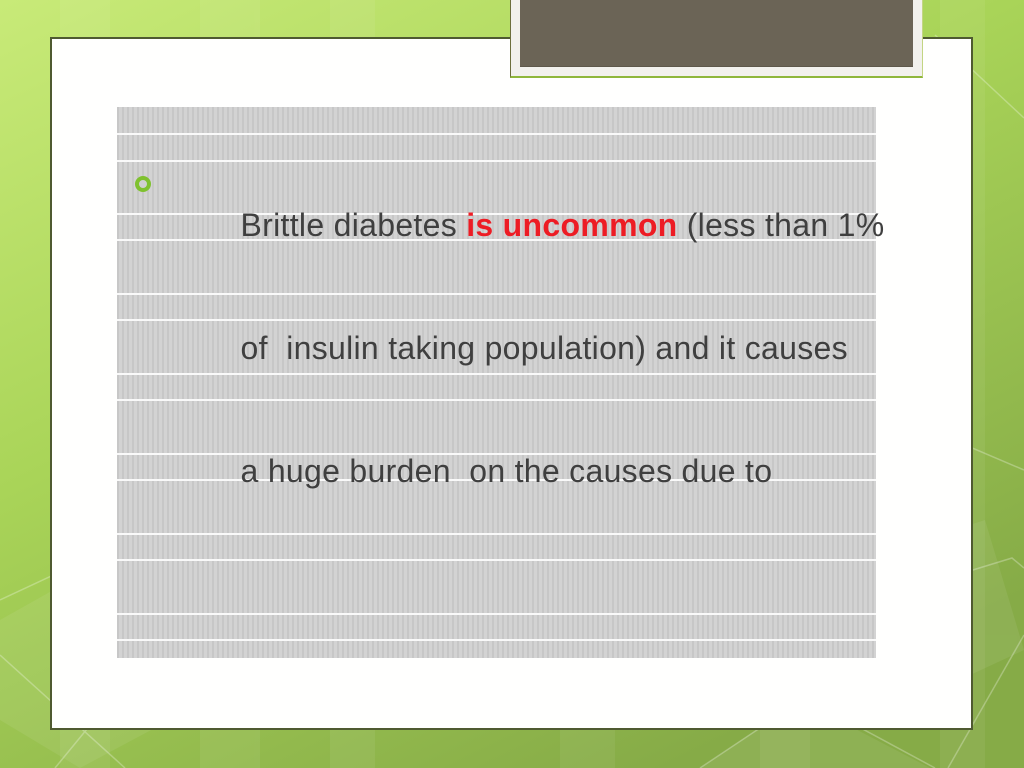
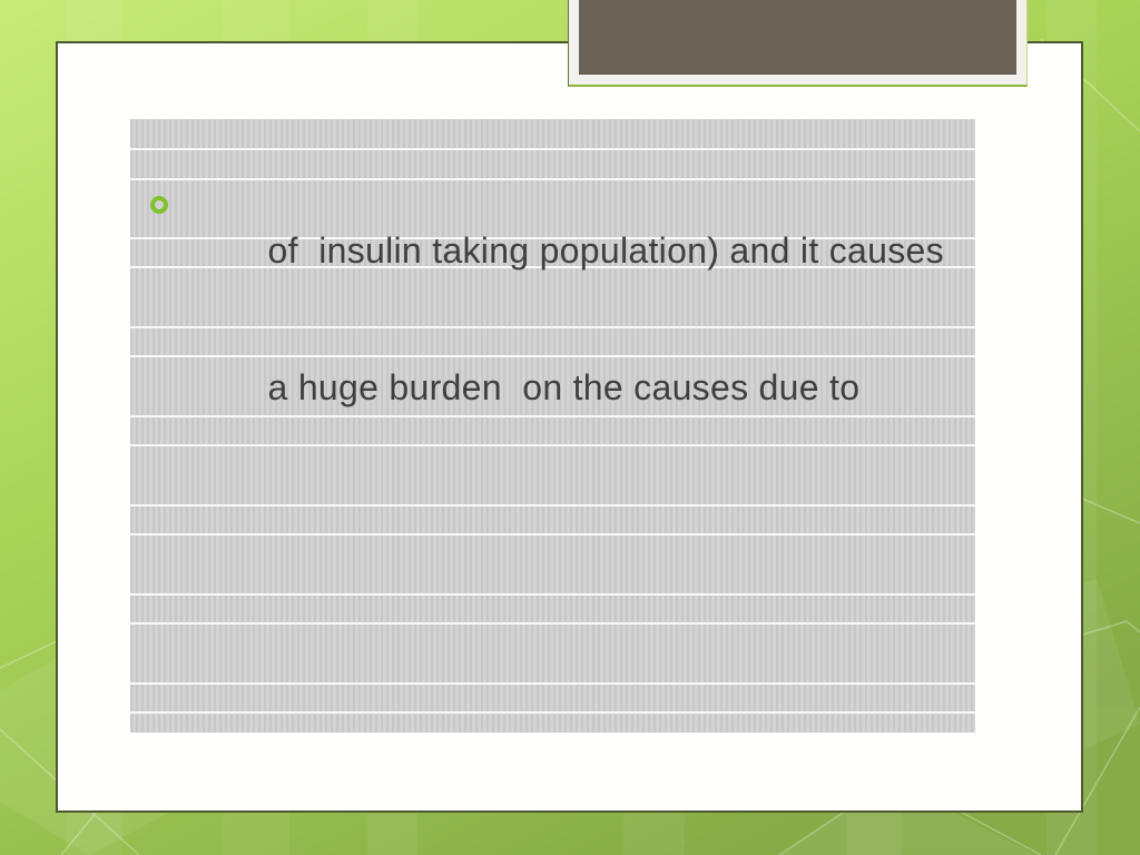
- Brittle diabetes is uncommon (less than 1%
  of insulin taking population) and it causes
  a huge burden on the causes due to
